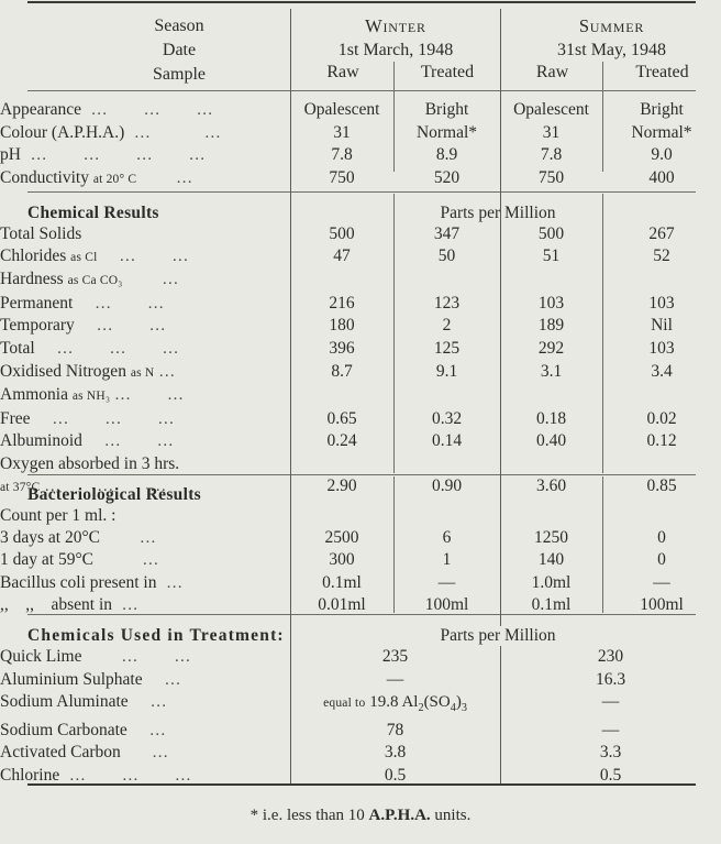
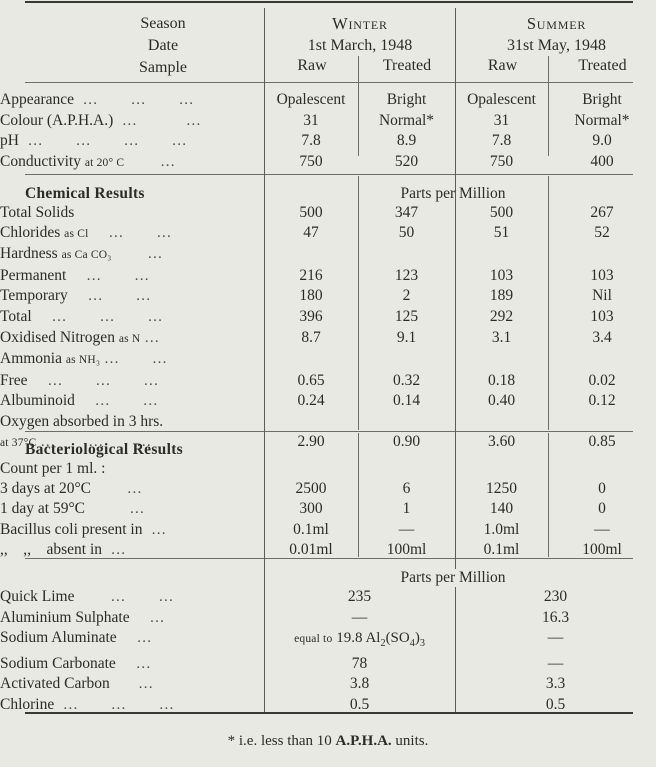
  Season
  Date
  Sample
  Winter
  1st March, 1948
  Raw
  Treated
  Summer
  31st May, 1948
  Raw
  Treated
  Appearance … … …	Opalescent	Bright	Opalescent	Bright
  Colour (A.P.H.A.) … …	31	Normal*	31	Normal*
  pH … … … …	7.8	8.9	7.8	9.0
  Conductivity at 20° C …	750	520	750	400
  Chemical Results
  Parts per Million
  Total Solids	500	347	500	267
  Chlorides as Cl … …	47	50	51	52
  Hardness as Ca CO₃ …
  Permanent … …	216	123	103	103
  Temporary … …	180	2	189	Nil
  Total … … …	396	125	292	103
  Oxidised Nitrogen as N …	8.7	9.1	3.1	3.4
  Ammonia as NH₃ … …
  Free … … …	0.65	0.32	0.18	0.02
  Albuminoid … …	0.24	0.14	0.40	0.12
  Oxygen absorbed in 3 hrs.
  at 37°C … … …	2.90	0.90	3.60	0.85
  Bacteriological Results
  Count per 1 ml. :
  3 days at 20°C …	2500	6	1250	0
  1 day at 59°C …	300	1	140	0
  Bacillus coli present in …	0.1ml	—	1.0ml	—
  ,, ,, absent in …	0.01ml	100ml	0.1ml	100ml
- Chemicals Used in Treatment:
  Parts per Million
  Quick Lime … …	235	230
  Aluminium Sulphate …	—	16.3
  Sodium Aluminate …	equal to 19.8 Al2(SO4)3	—
  Sodium Carbonate …	78	—
  Activated Carbon …	3.8	3.3
  Chlorine … … …	0.5	0.5
  * i.e. less than 10 A.P.H.A. units.
